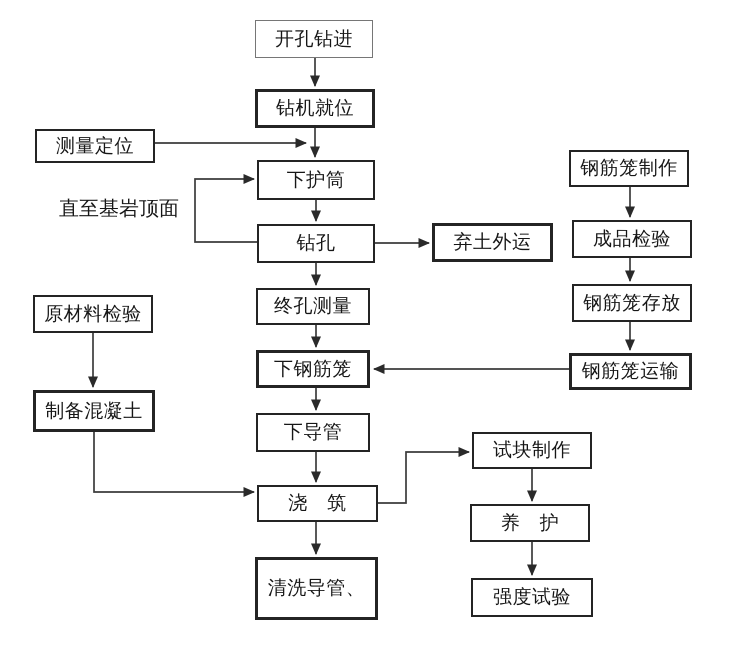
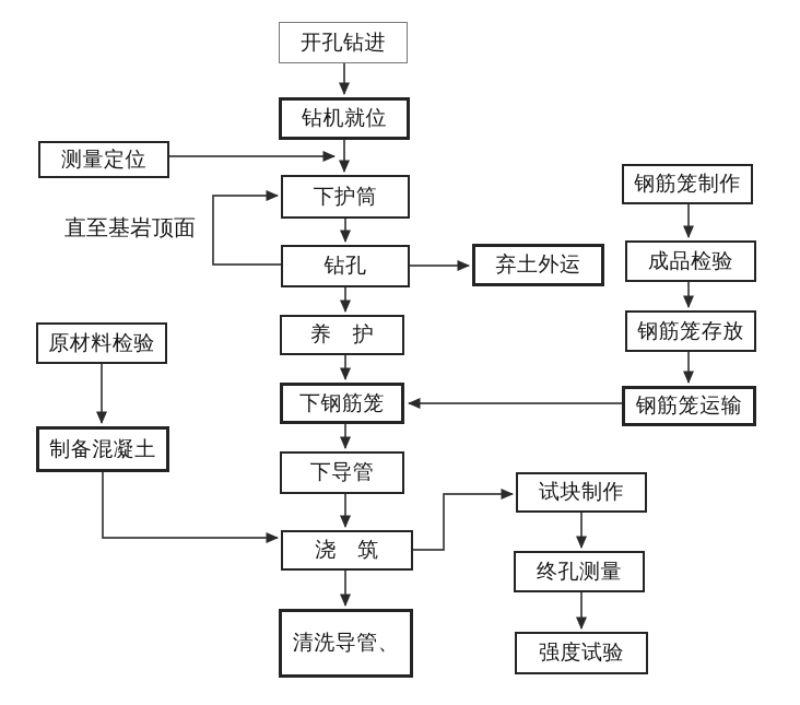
  开孔钻进
  钻机就位
  测量定位
  下护筒
  钻孔
  弃土外运
- 终孔测量
+ 养 护
  下钢筋笼
  下导管
  浇 筑
  清洗导管、
  原材料检验
  制备混凝土
  钢筋笼制作
  成品检验
  钢筋笼存放
  钢筋笼运输
  试块制作
- 养 护
+ 终孔测量
  强度试验
  直至基岩顶面
